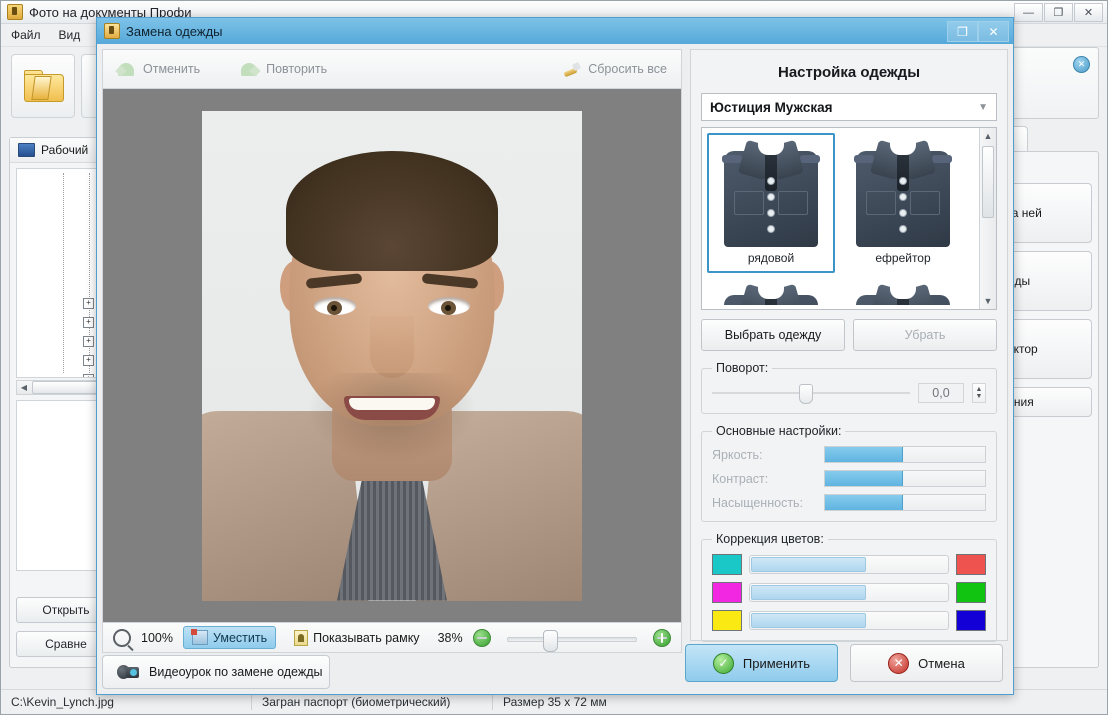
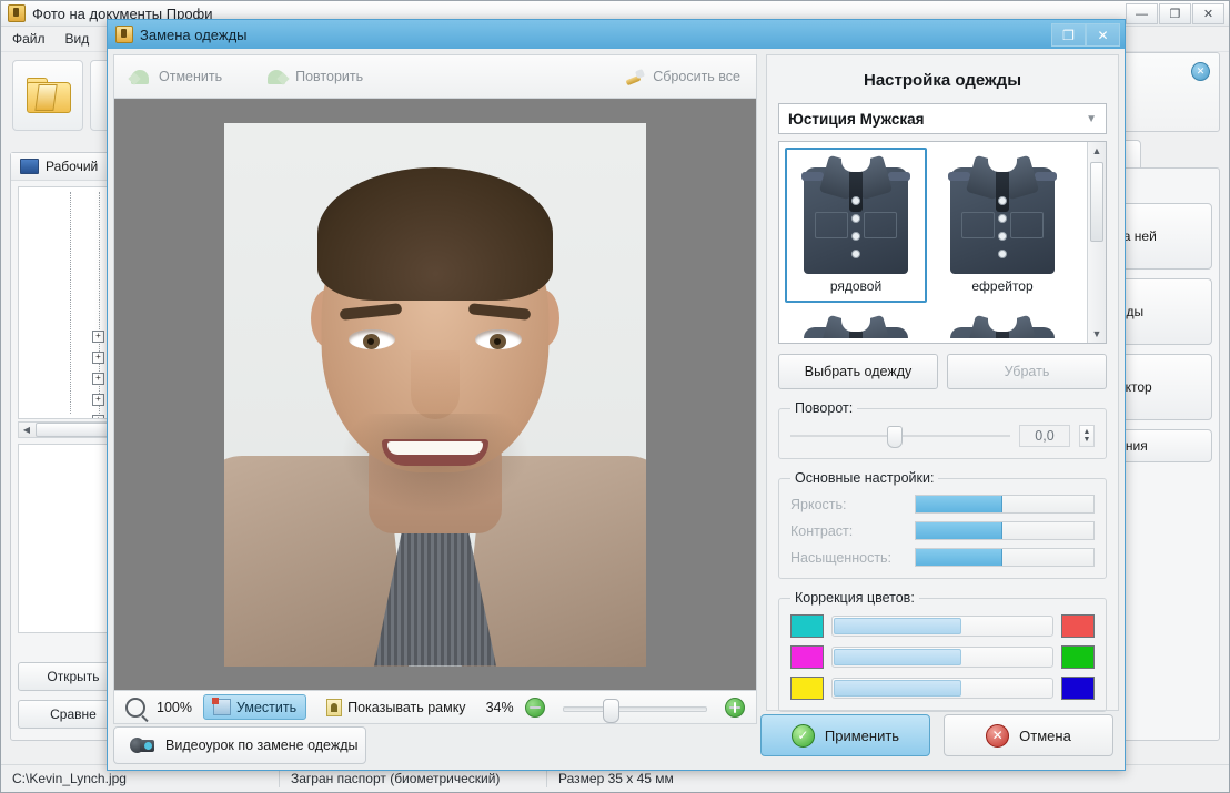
  Фото на документы Профи
  —
  ❐
  ✕
  Файл
  Вид
  Рабочий
  +
  +
  +
  +
  ◀
  Открыть
  Сравне
  ✕
  C:\Kevin_Lynch
  .jpg
  Загран паспорт (биометрический)
- Размер 35 x 72 мм
+ Размер 35 x 45 мм
  Замена одежды
  ❐
  ✕
  Отменить
  Повторить
  Сбросить все
  100%
  Уместить
  Показывать рамку
- 38%
+ 34%
  Видеоурок по замене одежды
  Настройка одежды
  Юстиция Мужская
  ▼
  рядовой
  ефрейтор
  ▲
  ▼
  Выбрать одежду
  Убрать
  Поворот:
  0,0
  Основные настройки:
  Яркость:
  Контраст:
  Насыщенность:
  Коррекция цветов:
  ✓
  Применить
  ✕
  Отмена
